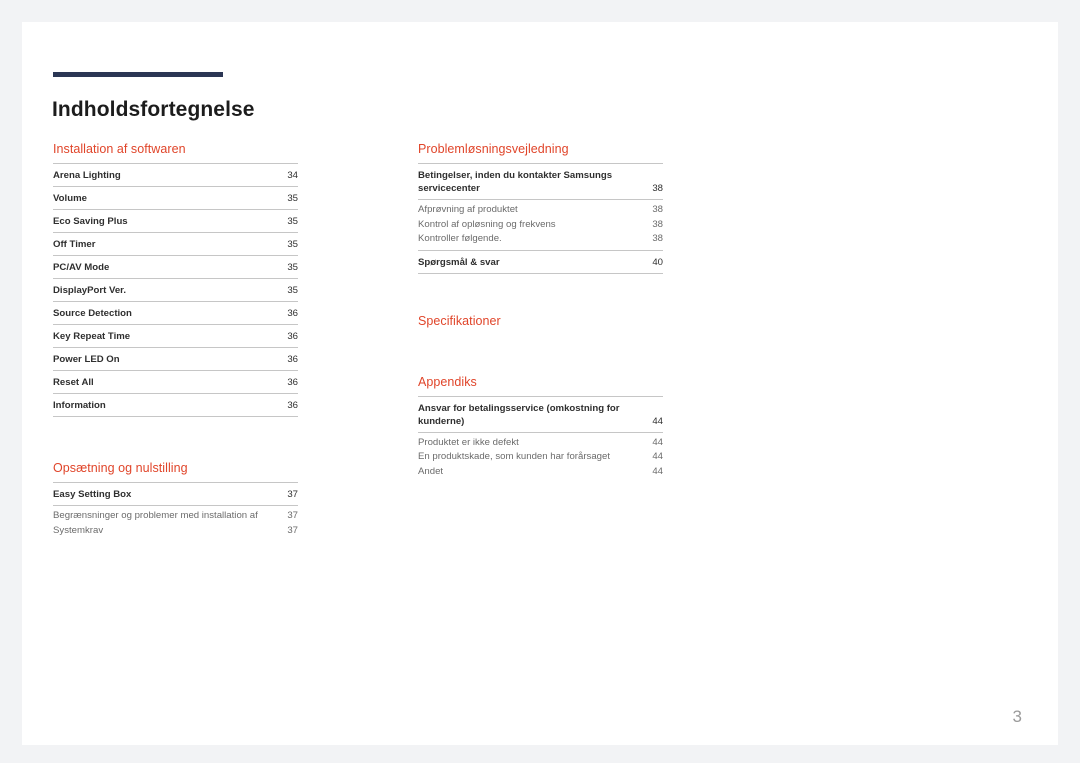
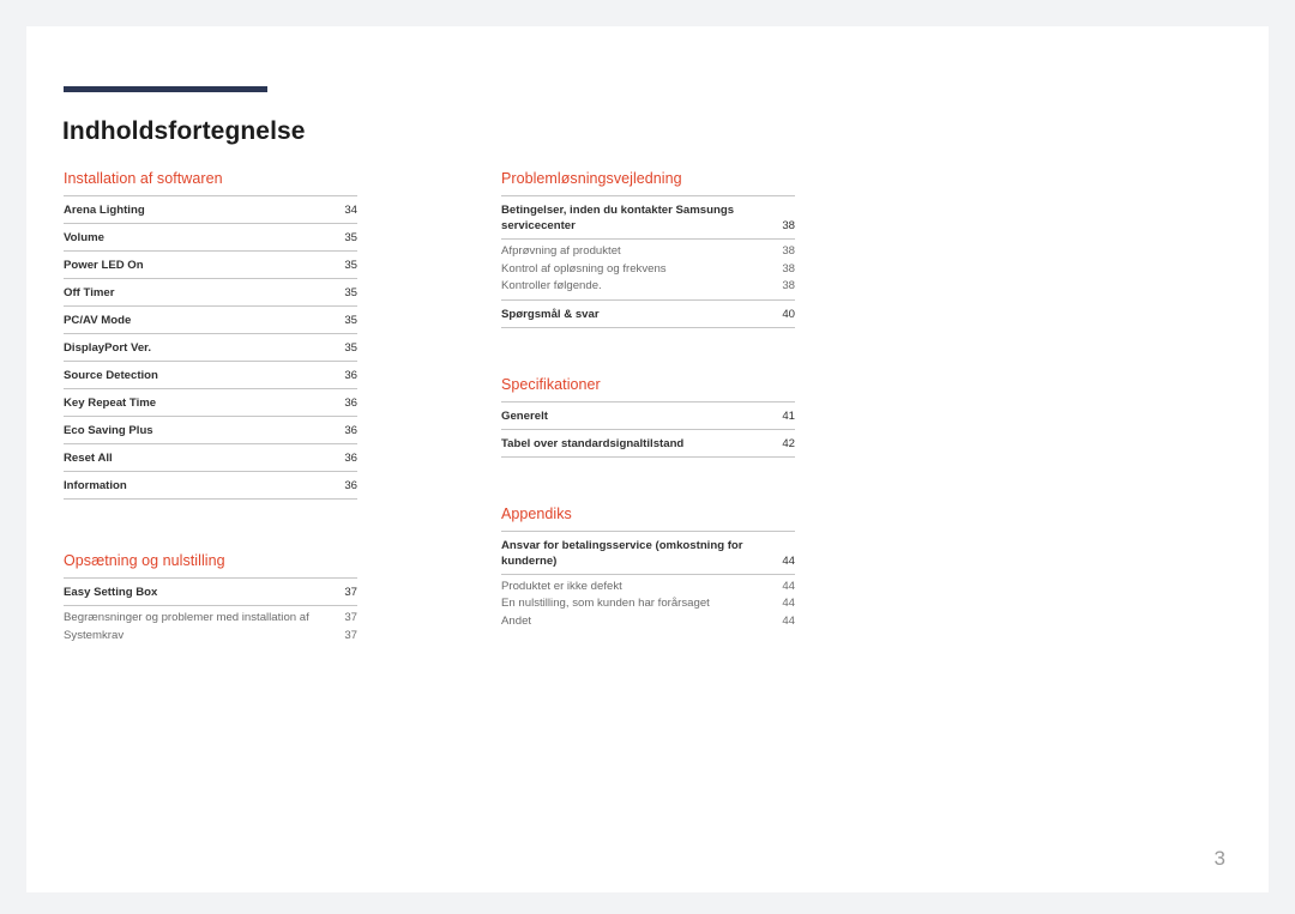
  Indholdsfortegnelse
  Installation af softwaren
  Arena Lighting
  34
  Volume
  35
- Eco Saving Plus
+ Power LED On
  35
  Off Timer
  35
  PC/AV Mode
  35
  DisplayPort Ver.
  35
  Source Detection
  36
  Key Repeat Time
  36
- Power LED On
+ Eco Saving Plus
  36
  Reset All
  36
  Information
  36
  Opsætning og nulstilling
  Easy Setting Box
  37
  Begrænsninger og problemer med installation af
  37
  Systemkrav
  37
  Problemløsningsvejledning
  Betingelser, inden du kontakter Samsungs servicecenter
  38
  Afprøvning af produktet
  38
  Kontrol af opløsning og frekvens
  38
  Kontroller følgende.
  38
  Spørgsmål & svar
  40
  Specifikationer
+ Generelt
+ 41
+ Tabel over standardsignaltilstand
+ 42
  Appendiks
  Ansvar for betalingsservice (omkostning for kunderne)
  44
  Produktet er ikke defekt
  44
- En produktskade, som kunden har forårsaget
+ En nulstilling, som kunden har forårsaget
  44
  Andet
  44
  3
